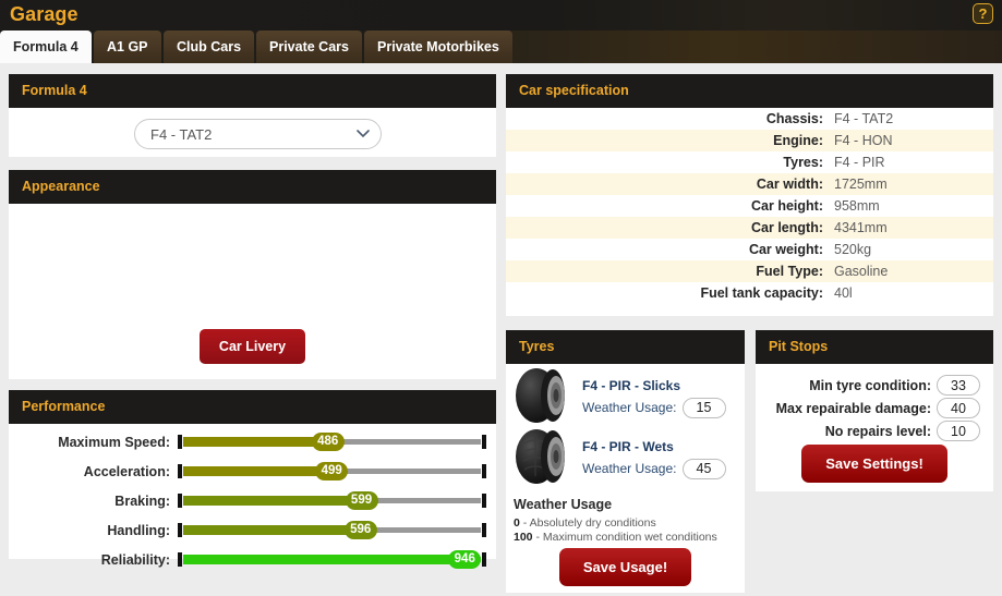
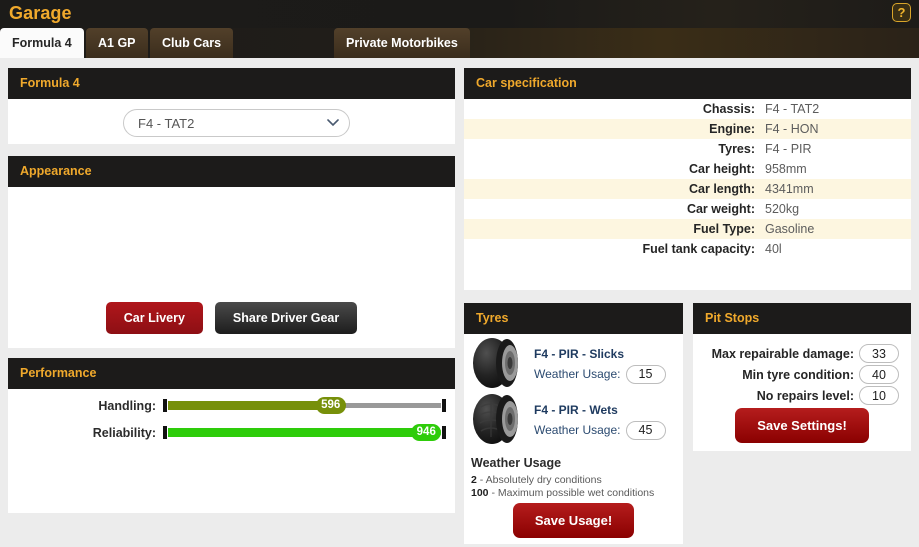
  Garage
  ?
  Formula 4
  A1 GP
  Club Cars
- Private Cars
  Private Motorbikes
  Formula 4
  F4 - TAT2
  Appearance
  Car Livery
+ Share Driver Gear
  Performance
- Maximum Speed:
- 486
- Acceleration:
- 499
- Braking:
- 599
  Handling:
  596
  Reliability:
  946
  Car specification
  Chassis:	F4 - TAT2
  Engine:	F4 - HON
  Tyres:	F4 - PIR
- Car width:	1725mm
  Car height:	958mm
  Car length:	4341mm
  Car weight:	520kg
  Fuel Type:	Gasoline
  Fuel tank capacity:	40l
  Tyres
  F4 - PIR - Slicks
  Weather Usage:
  15
  F4 - PIR - Wets
  Weather Usage:
  45
  Weather Usage
- 0 - Absolutely dry conditions
+ 2 - Absolutely dry conditions
- 100 - Maximum condition wet conditions
+ 100 - Maximum possible wet conditions
  Save Usage!
  Pit Stops
- Min tyre condition:
+ Max repairable damage:
  33
- Max repairable damage:
+ Min tyre condition:
  40
  No repairs level:
  10
  Save Settings!
